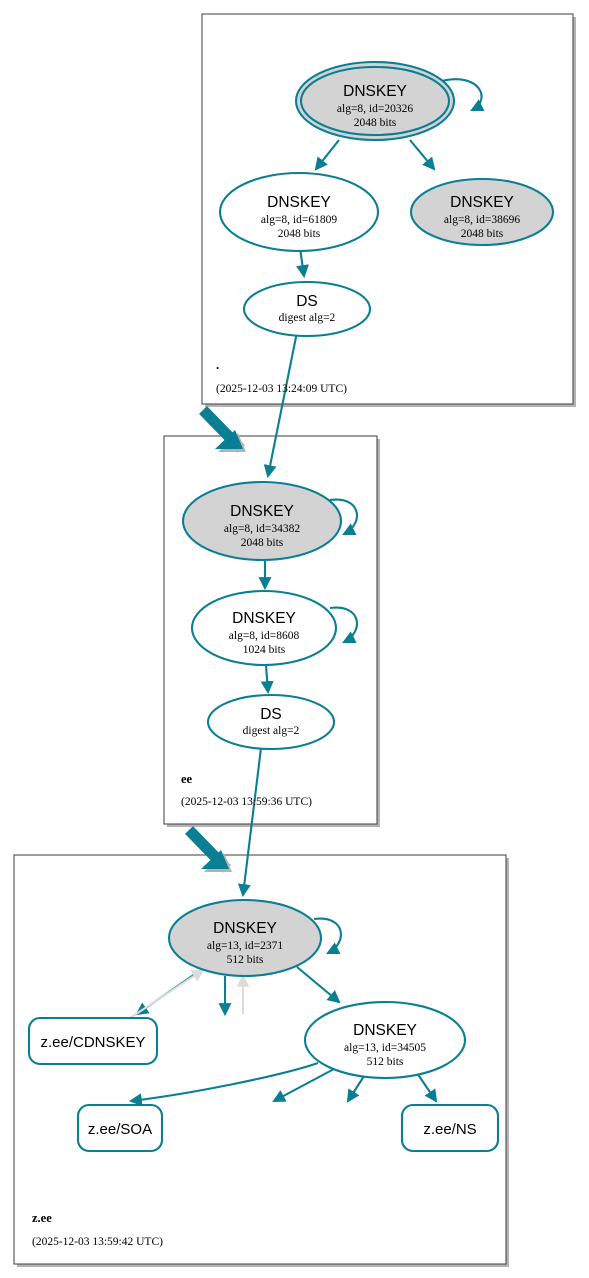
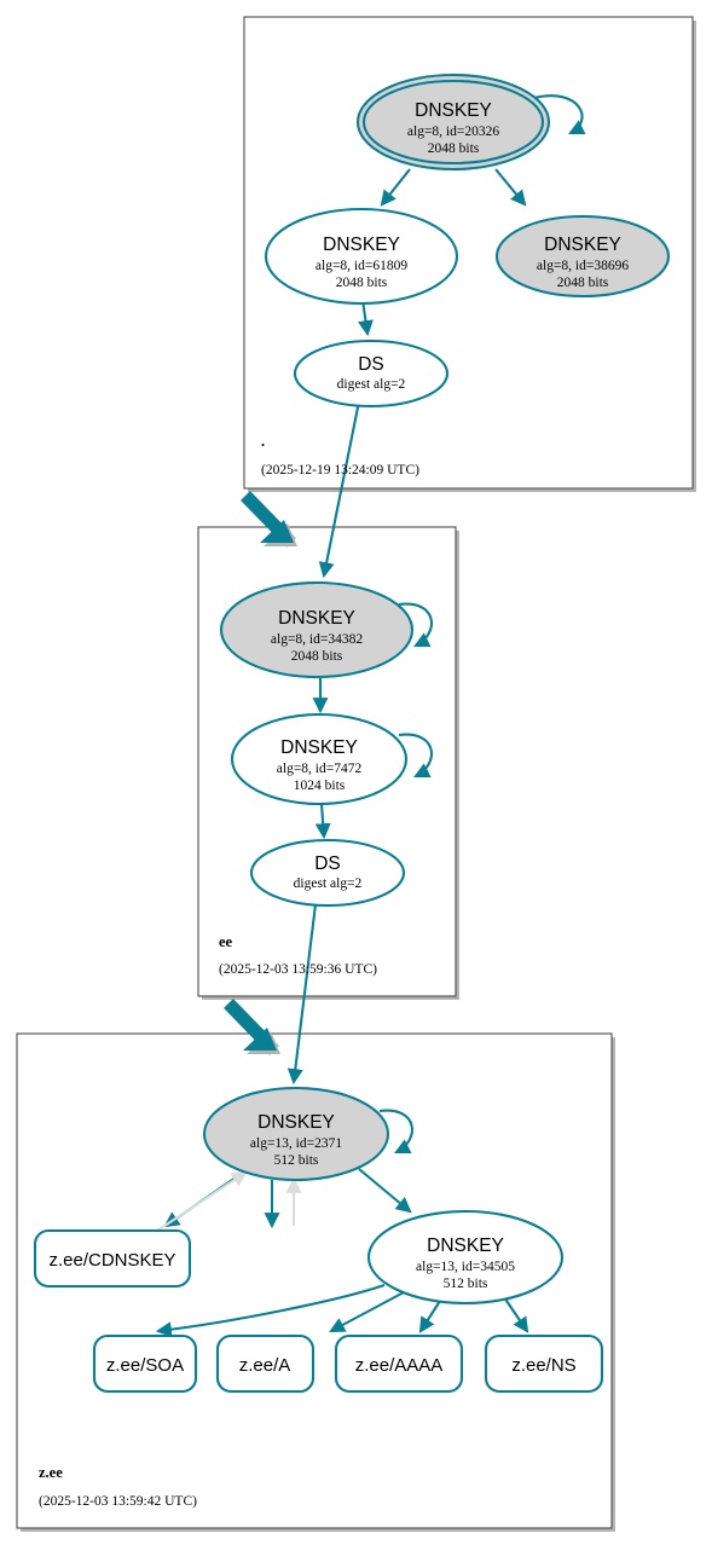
  DNSKEY
  alg=8, id=20326
  2048 bits
  DNSKEY
  alg=8, id=61809
  2048 bits
  DNSKEY
  alg=8, id=38696
  2048 bits
  DS
  digest alg=2
  .
- (2025-12-03 13:24:09 UTC)
+ (2025-12-19 13:24:09 UTC)
  DNSKEY
  alg=8, id=34382
  2048 bits
  DNSKEY
- alg=8, id=8608
+ alg=8, id=7472
  1024 bits
  DS
  digest alg=2
  ee
  (2025-12-03 13:59:36 UTC)
  DNSKEY
  alg=13, id=2371
  512 bits
  DNSKEY
  alg=13, id=34505
  512 bits
  z.ee/CDNSKEY
  z.ee/SOA
+ z.ee/A
+ z.ee/AAAA
  z.ee/NS
  z.ee
  (2025-12-03 13:59:42 UTC)
